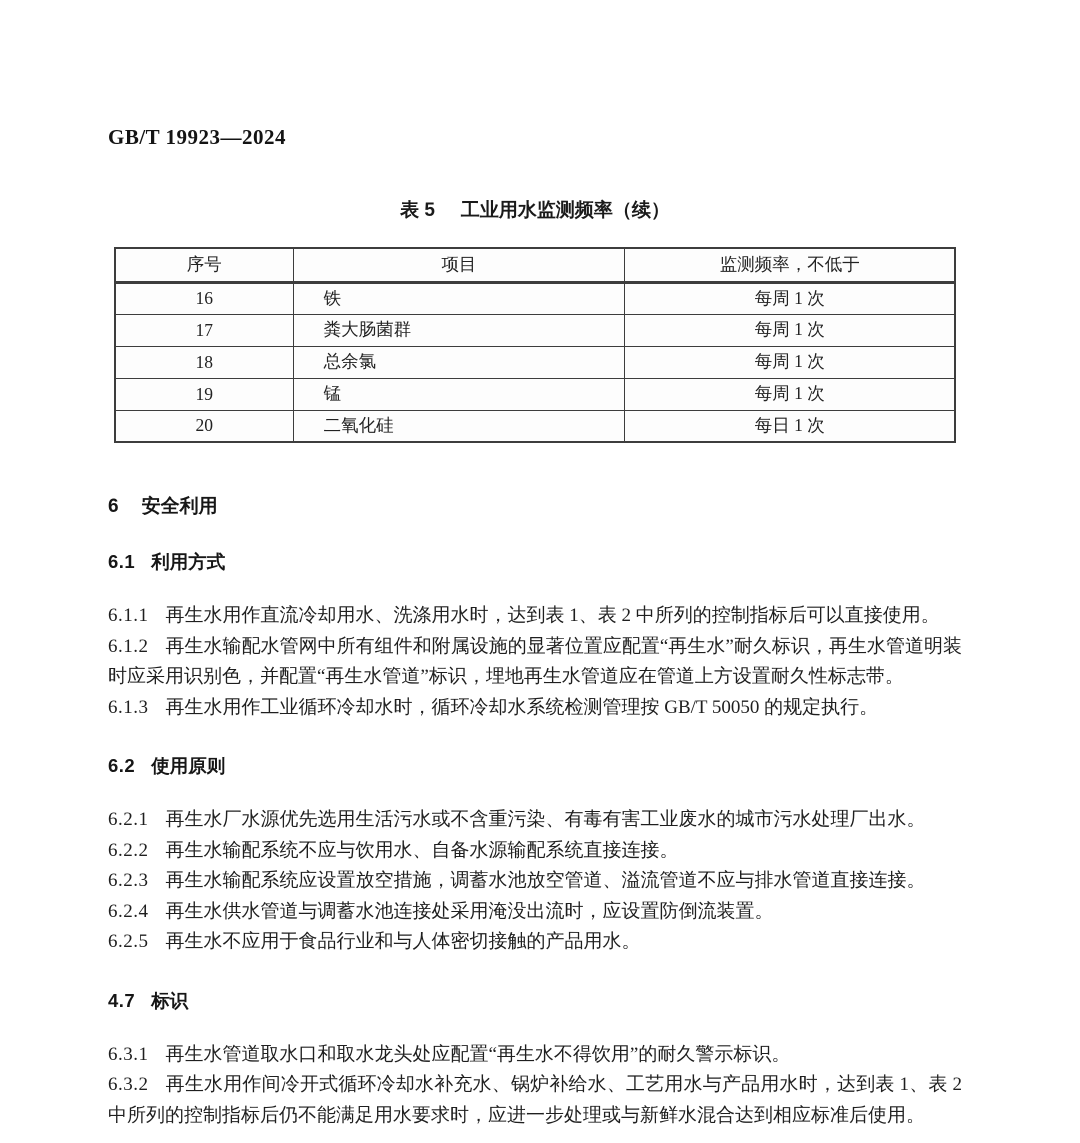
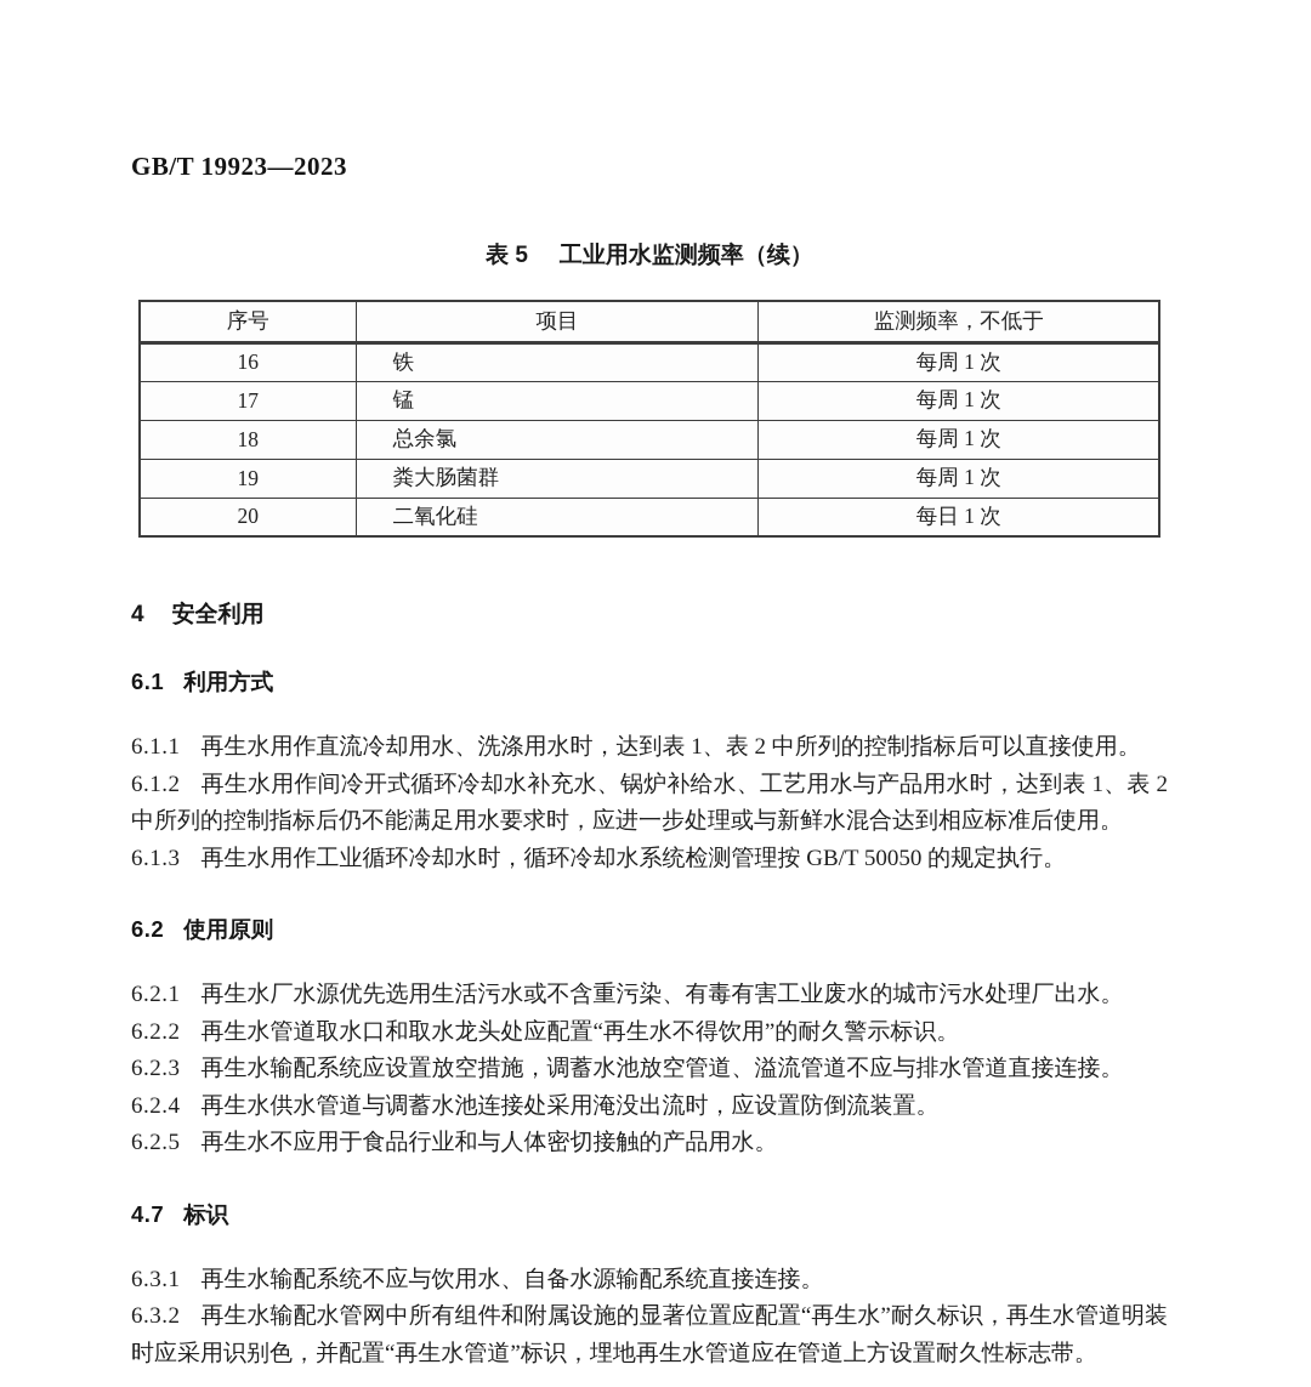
- GB/T 19923—2024
+ GB/T 19923—2023
  表 5 工业用水监测频率（续）
  序号	项目	监测频率，不低于
  16	铁	每周 1 次
- 17	粪大肠菌群	每周 1 次
+ 17	锰	每周 1 次
  18	总余氯	每周 1 次
- 19	锰	每周 1 次
+ 19	粪大肠菌群	每周 1 次
  20	二氧化硅	每日 1 次
- 6 安全利用
+ 4 安全利用
  6.1 利用方式
  6.1.1 再生水用作直流冷却用水、洗涤用水时，达到表 1、表 2 中所列的控制指标后可以直接使用。
- 6.1.2 再生水输配水管网中所有组件和附属设施的显著位置应配置“再生水”耐久标识，再生水管道明装时应采用识别色，并配置“再生水管道”标识，埋地再生水管道应在管道上方设置耐久性标志带。
+ 6.1.2 再生水用作间冷开式循环冷却水补充水、锅炉补给水、工艺用水与产品用水时，达到表 1、表 2 中所列的控制指标后仍不能满足用水要求时，应进一步处理或与新鲜水混合达到相应标准后使用。
  6.1.3 再生水用作工业循环冷却水时，循环冷却水系统检测管理按 GB/T 50050 的规定执行。
  6.2 使用原则
  6.2.1 再生水厂水源优先选用生活污水或不含重污染、有毒有害工业废水的城市污水处理厂出水。
- 6.2.2 再生水输配系统不应与饮用水、自备水源输配系统直接连接。
+ 6.2.2 再生水管道取水口和取水龙头处应配置“再生水不得饮用”的耐久警示标识。
  6.2.3 再生水输配系统应设置放空措施，调蓄水池放空管道、溢流管道不应与排水管道直接连接。
  6.2.4 再生水供水管道与调蓄水池连接处采用淹没出流时，应设置防倒流装置。
  6.2.5 再生水不应用于食品行业和与人体密切接触的产品用水。
  4.7 标识
- 6.3.1 再生水管道取水口和取水龙头处应配置“再生水不得饮用”的耐久警示标识。
+ 6.3.1 再生水输配系统不应与饮用水、自备水源输配系统直接连接。
- 6.3.2 再生水用作间冷开式循环冷却水补充水、锅炉补给水、工艺用水与产品用水时，达到表 1、表 2 中所列的控制指标后仍不能满足用水要求时，应进一步处理或与新鲜水混合达到相应标准后使用。
+ 6.3.2 再生水输配水管网中所有组件和附属设施的显著位置应配置“再生水”耐久标识，再生水管道明装时应采用识别色，并配置“再生水管道”标识，埋地再生水管道应在管道上方设置耐久性标志带。
